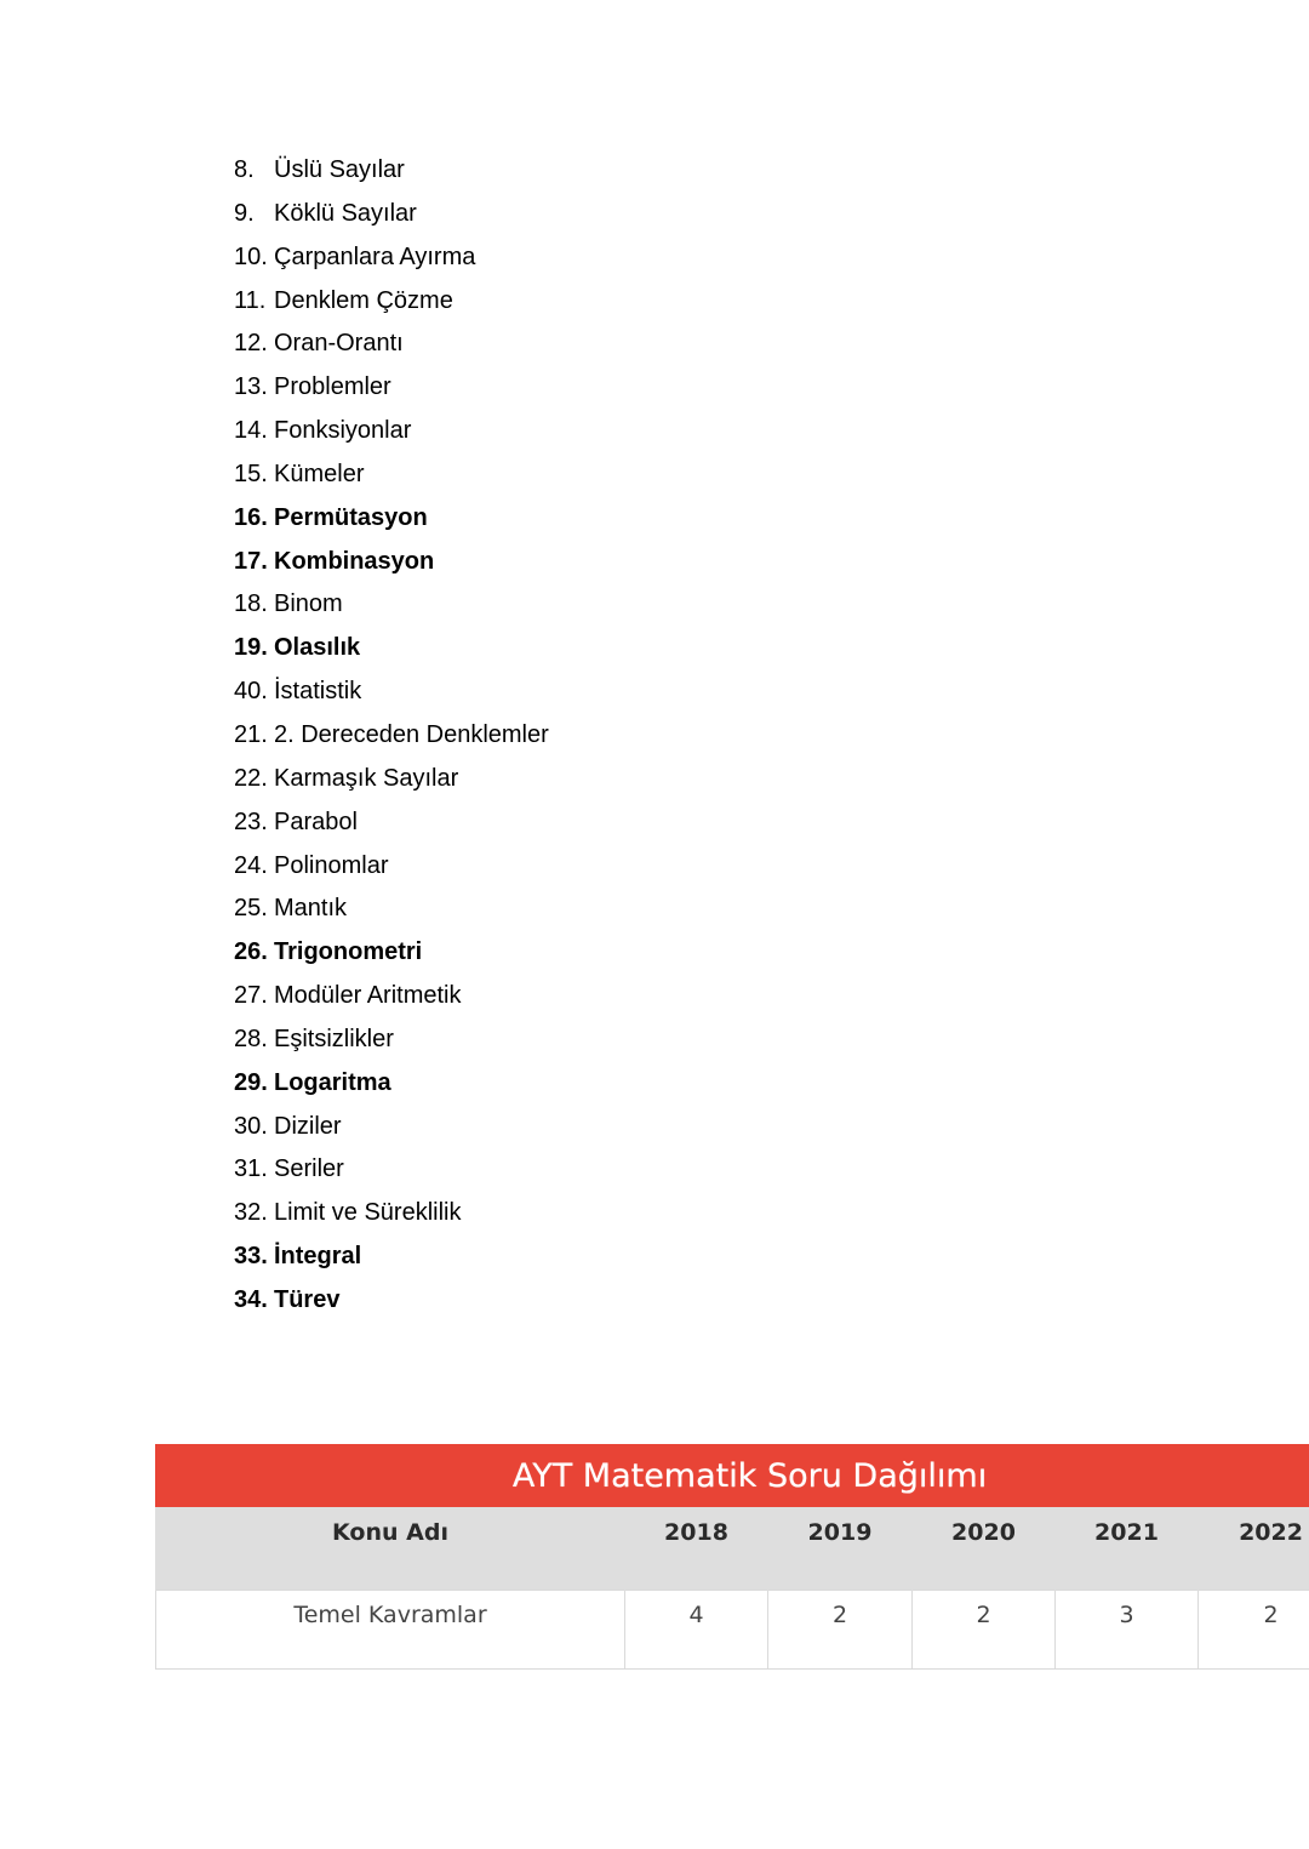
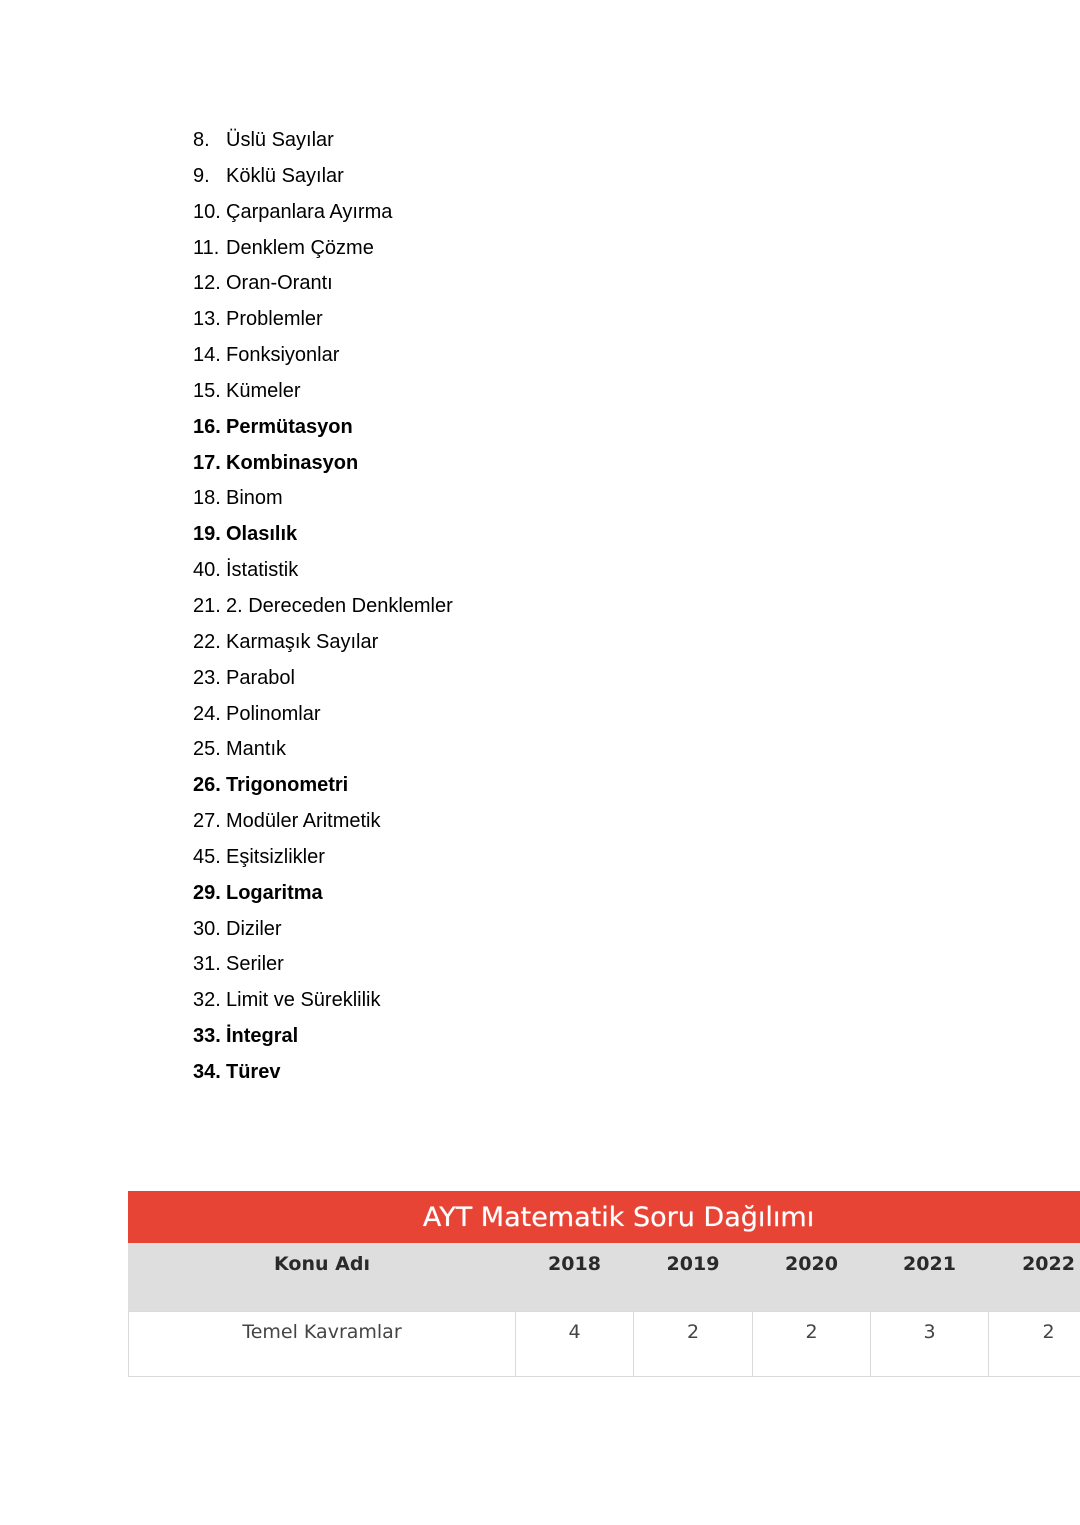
  8.
  Üslü Sayılar
  9.
  Köklü Sayılar
  10.
  Çarpanlara Ayırma
  11.
  Denklem Çözme
  12.
  Oran-Orantı
  13.
  Problemler
  14.
  Fonksiyonlar
  15.
  Kümeler
  16.
  Permütasyon
  17.
  Kombinasyon
  18.
  Binom
  19.
  Olasılık
  40.
  İstatistik
  21.
  2. Dereceden Denklemler
  22.
  Karmaşık Sayılar
  23.
  Parabol
  24.
  Polinomlar
  25.
  Mantık
  26.
  Trigonometri
  27.
  Modüler Aritmetik
- 28.
+ 45.
  Eşitsizlikler
  29.
  Logaritma
  30.
  Diziler
  31.
  Seriler
  32.
  Limit ve Süreklilik
  33.
  İntegral
  34.
  Türev
  AYT Matematik Soru Dağılımı
  Konu Adı	2018	2019	2020	2021	2022
  Temel Kavramlar	4	2	2	3	2
